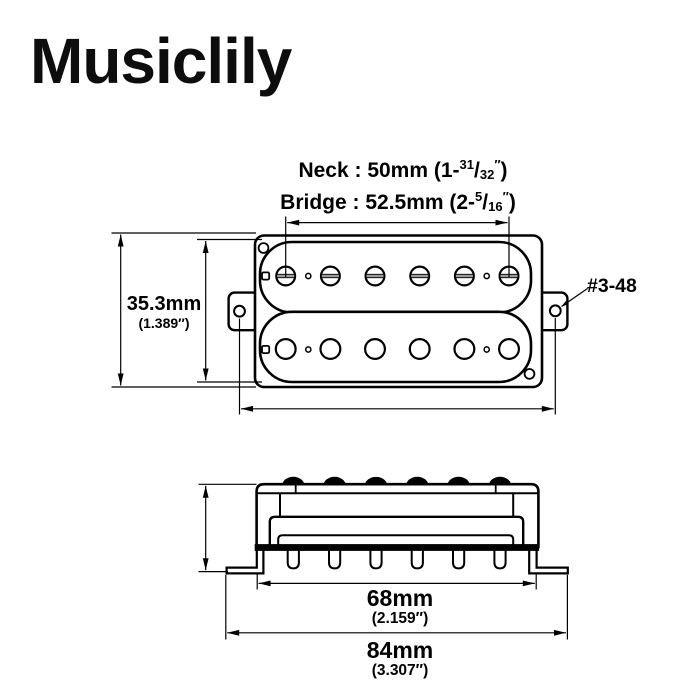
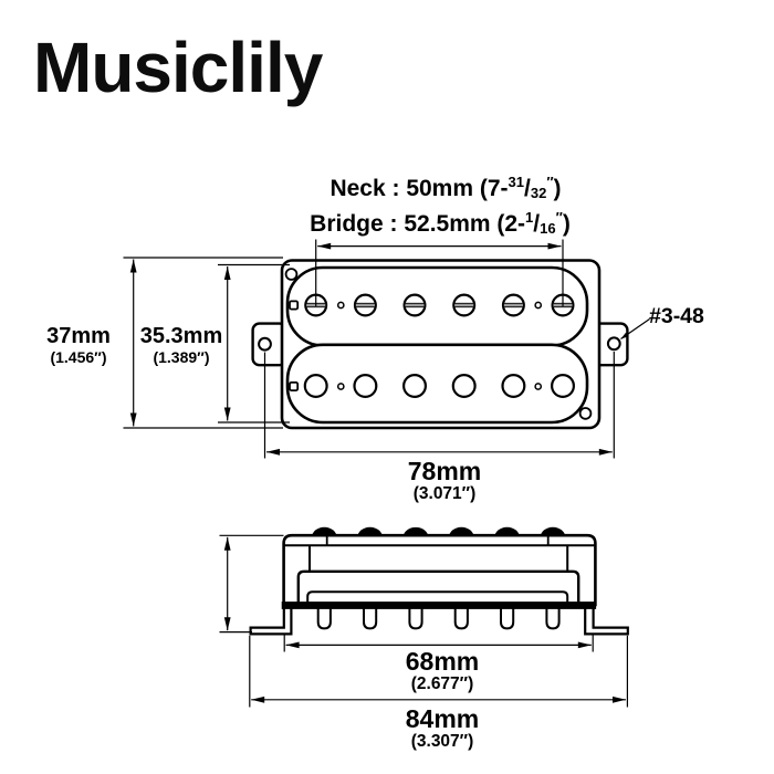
  Musiclily
- Neck : 50mm (1-31/32″)
+ Neck : 50mm (7-31/32″)
- Bridge : 52.5mm (2-5/16″)
+ Bridge : 52.5mm (2-1/16″)
  #3-48
+ 37mm
+ (1.456″)
  35.3mm
  (1.389″)
+ 78mm
+ (3.071″)
  68mm
- (2.159″)
+ (2.677″)
  84mm
  (3.307″)
